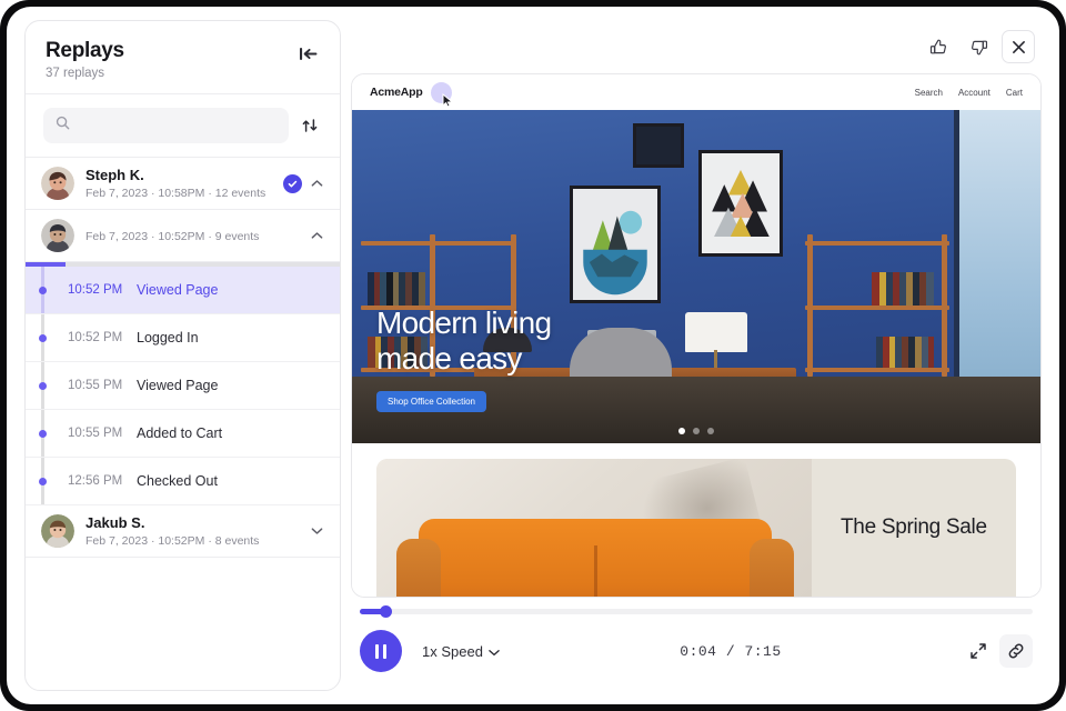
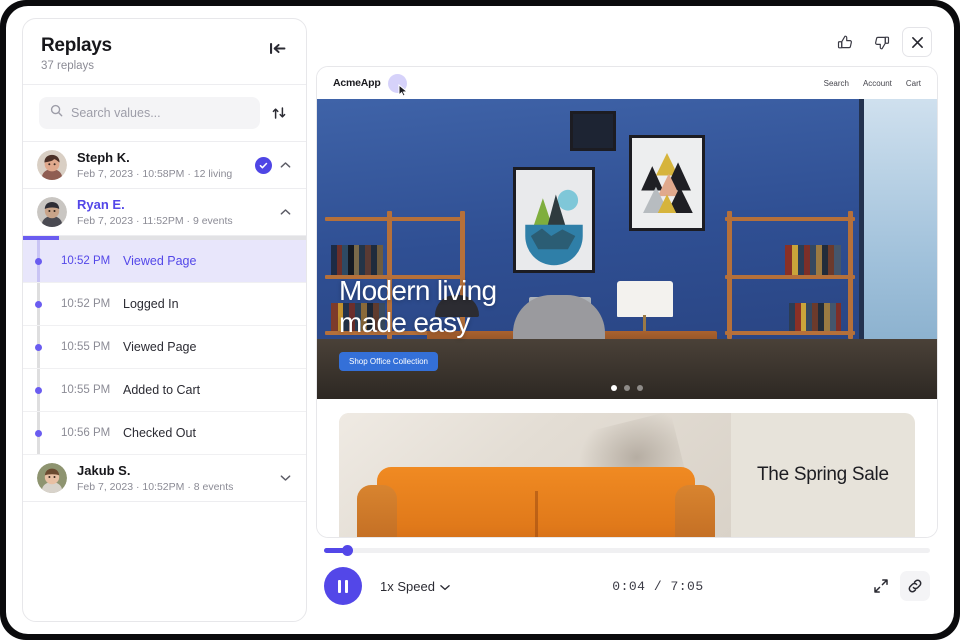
  Replays
  37 replays
+ Search values...
  Steph K.
- Feb 7, 2023 · 10:58PM · 12 events
+ Feb 7, 2023 · 10:58PM · 12 living
+ Ryan E.
- Feb 7, 2023 · 10:52PM · 9 events
+ Feb 7, 2023 · 11:52PM · 9 events
  10:52 PM
  Viewed Page
  10:52 PM
  Logged In
  10:55 PM
  Viewed Page
  10:55 PM
  Added to Cart
- 12:56 PM
+ 10:56 PM
  Checked Out
  Jakub S.
  Feb 7, 2023 · 10:52PM · 8 events
  AcmeApp
  Search
  Account
  Cart
  Modern living
  made easy
  Shop Office Collection
  The Spring Sale
  1x Speed
- 0:04 / 7:15
+ 0:04 / 7:05
